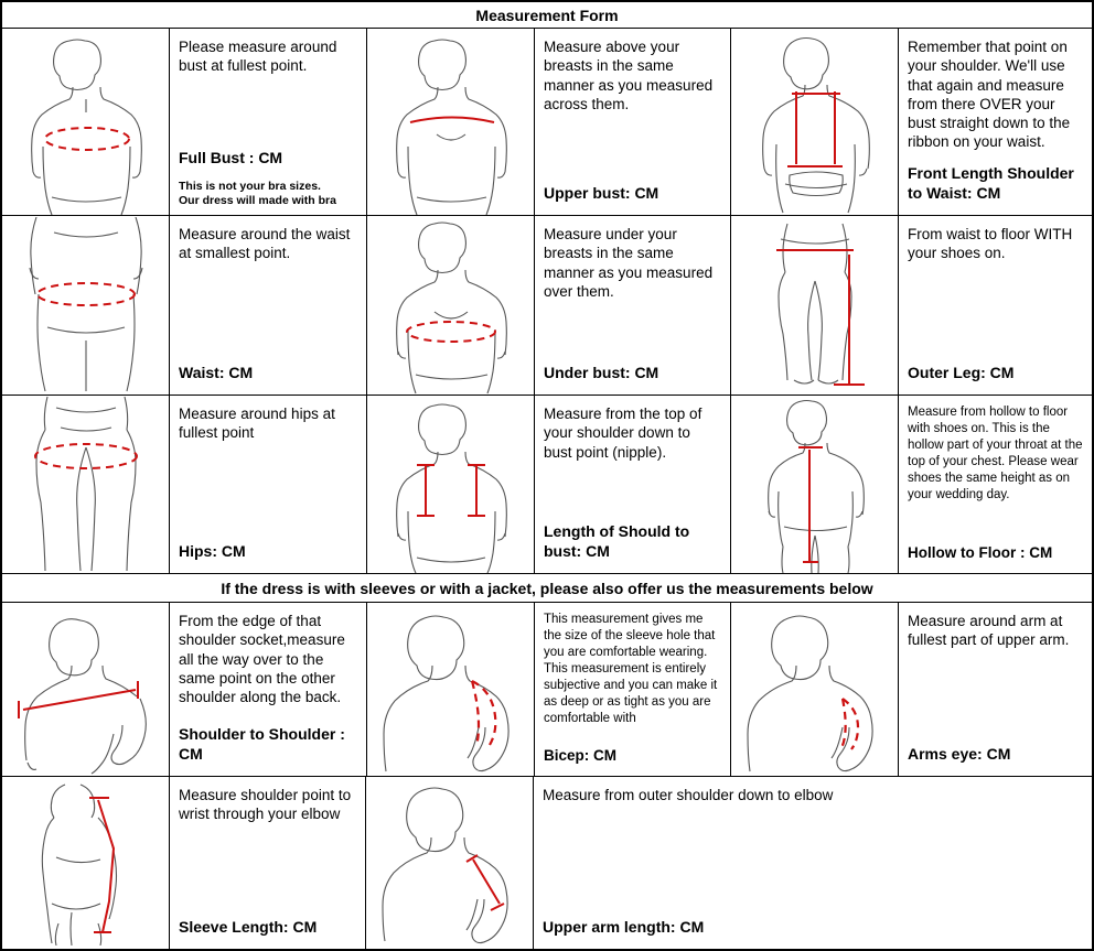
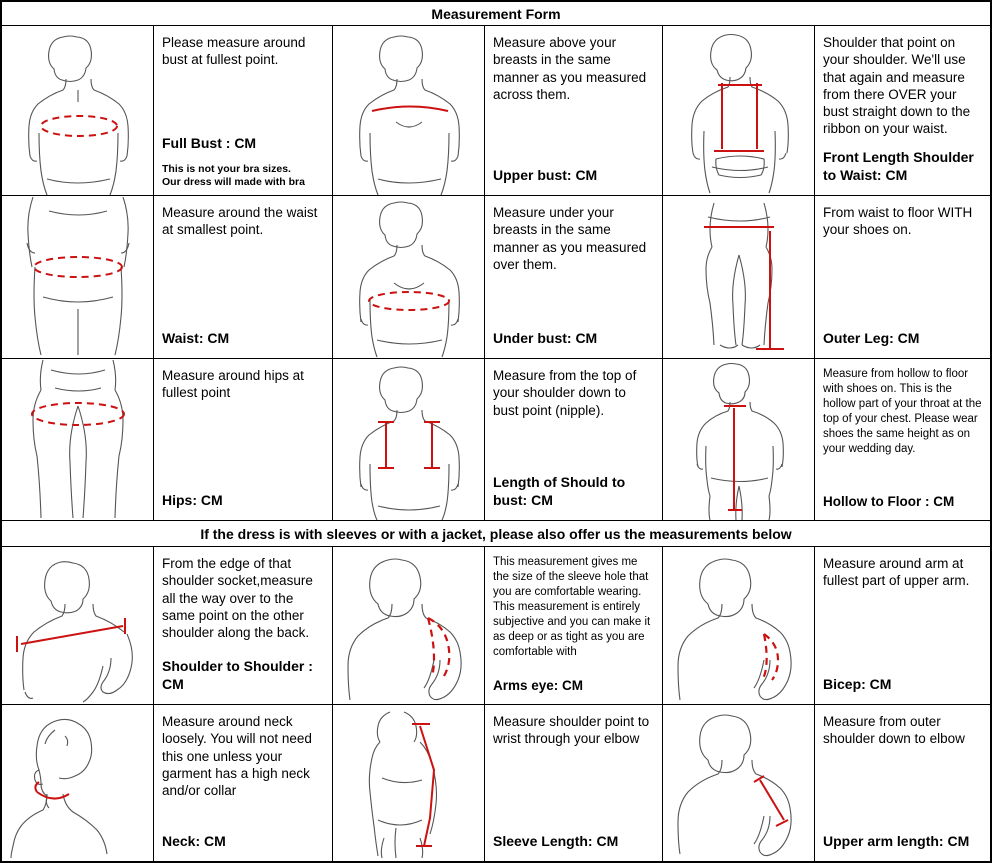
  Measurement Form
  Please measure around bust at fullest point.
  Full Bust : CM
  This is not your bra sizes.
  Our dress will made with bra
  Measure above your breasts in the same manner as you measured across them.
  Upper bust: CM
- Remember that point on your shoulder. We'll use that again and measure from there OVER your bust straight down to the ribbon on your waist.
+ Shoulder that point on your shoulder. We'll use that again and measure from there OVER your bust straight down to the ribbon on your waist.
  Front Length Shoulder to Waist: CM
  Measure around the waist at smallest point.
  Waist: CM
  Measure under your breasts in the same manner as you measured over them.
  Under bust: CM
  From waist to floor WITH your shoes on.
  Outer Leg: CM
  Measure around hips at fullest point
  Hips: CM
  Measure from the top of your shoulder down to bust point (nipple).
  Length of Should to bust: CM
  Measure from hollow to floor with shoes on. This is the hollow part of your throat at the top of your chest. Please wear shoes the same height as on your wedding day.
  Hollow to Floor : CM
  If the dress is with sleeves or with a jacket, please also offer us the measurements below
  From the edge of that shoulder socket,measure all the way over to the same point on the other shoulder along the back.
  Shoulder to Shoulder : CM
  This measurement gives me the size of the sleeve hole that you are comfortable wearing. This measurement is entirely subjective and you can make it as deep or as tight as you are comfortable with
- Bicep: CM
+ Arms eye: CM
  Measure around arm at fullest part of upper arm.
- Arms eye: CM
+ Bicep: CM
+ Measure around neck loosely. You will not need this one unless your garment has a high neck and/or collar
+ Neck: CM
  Measure shoulder point to wrist through your elbow
  Sleeve Length: CM
  Measure from outer shoulder down to elbow
  Upper arm length: CM
